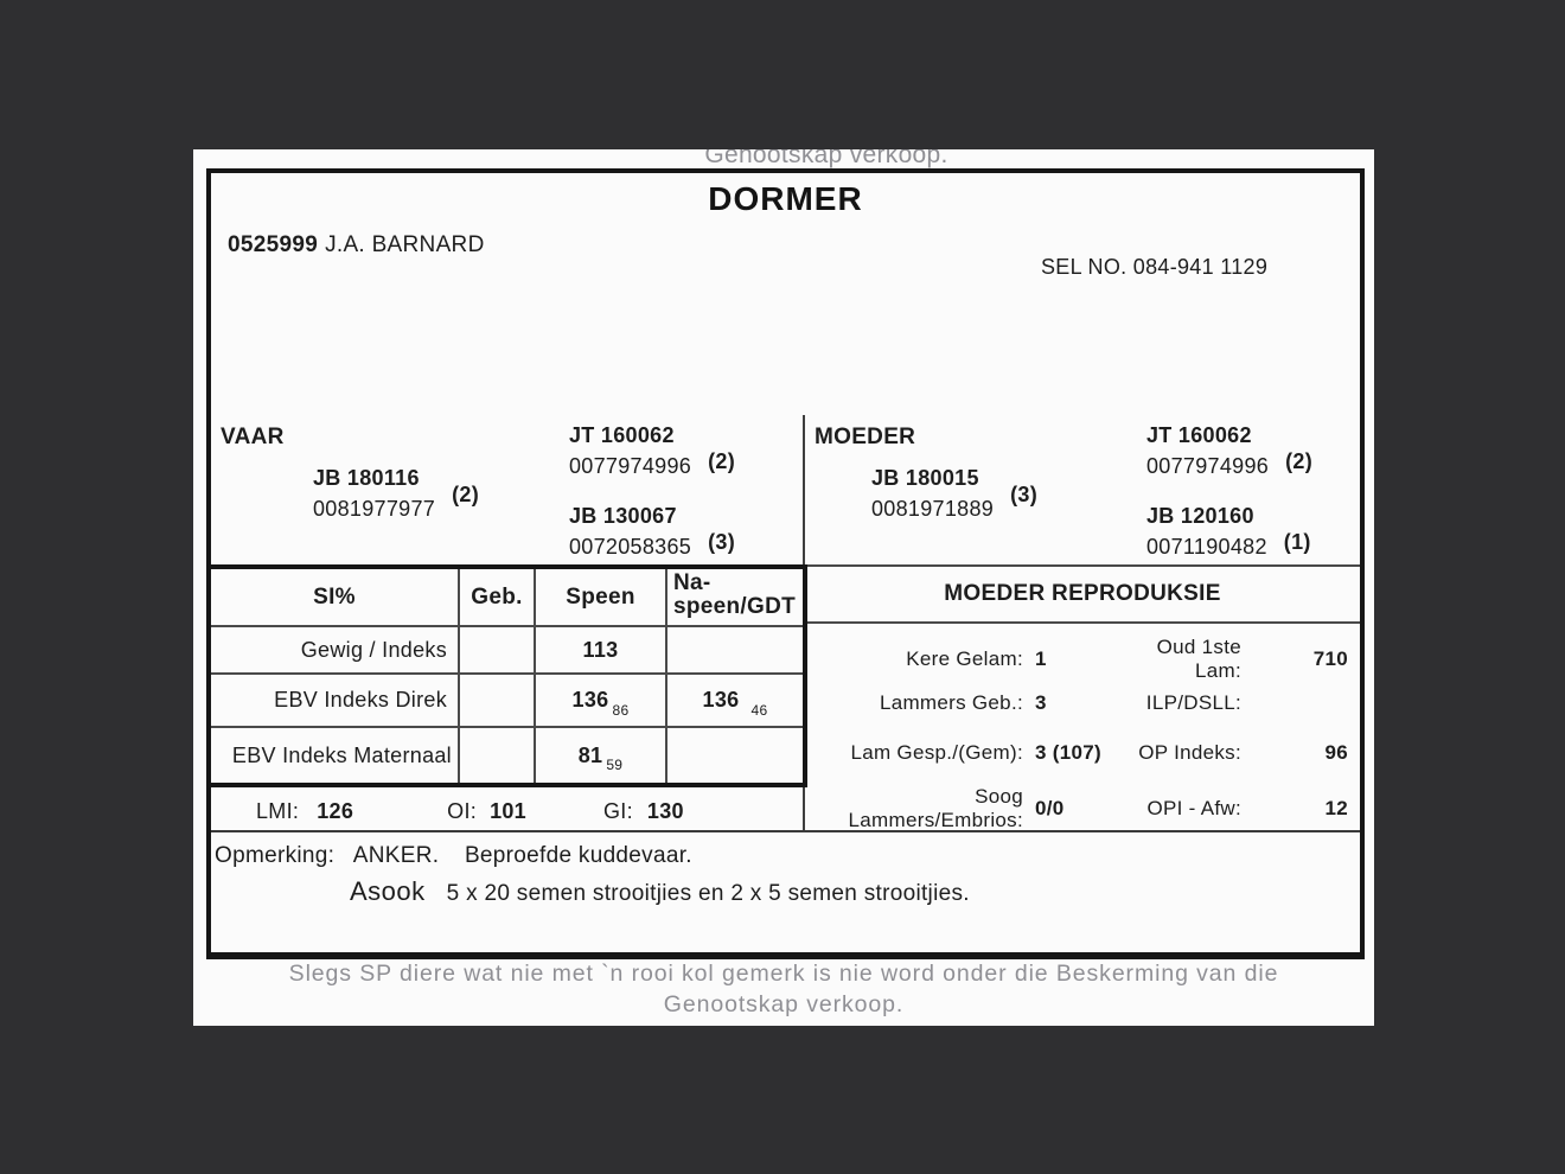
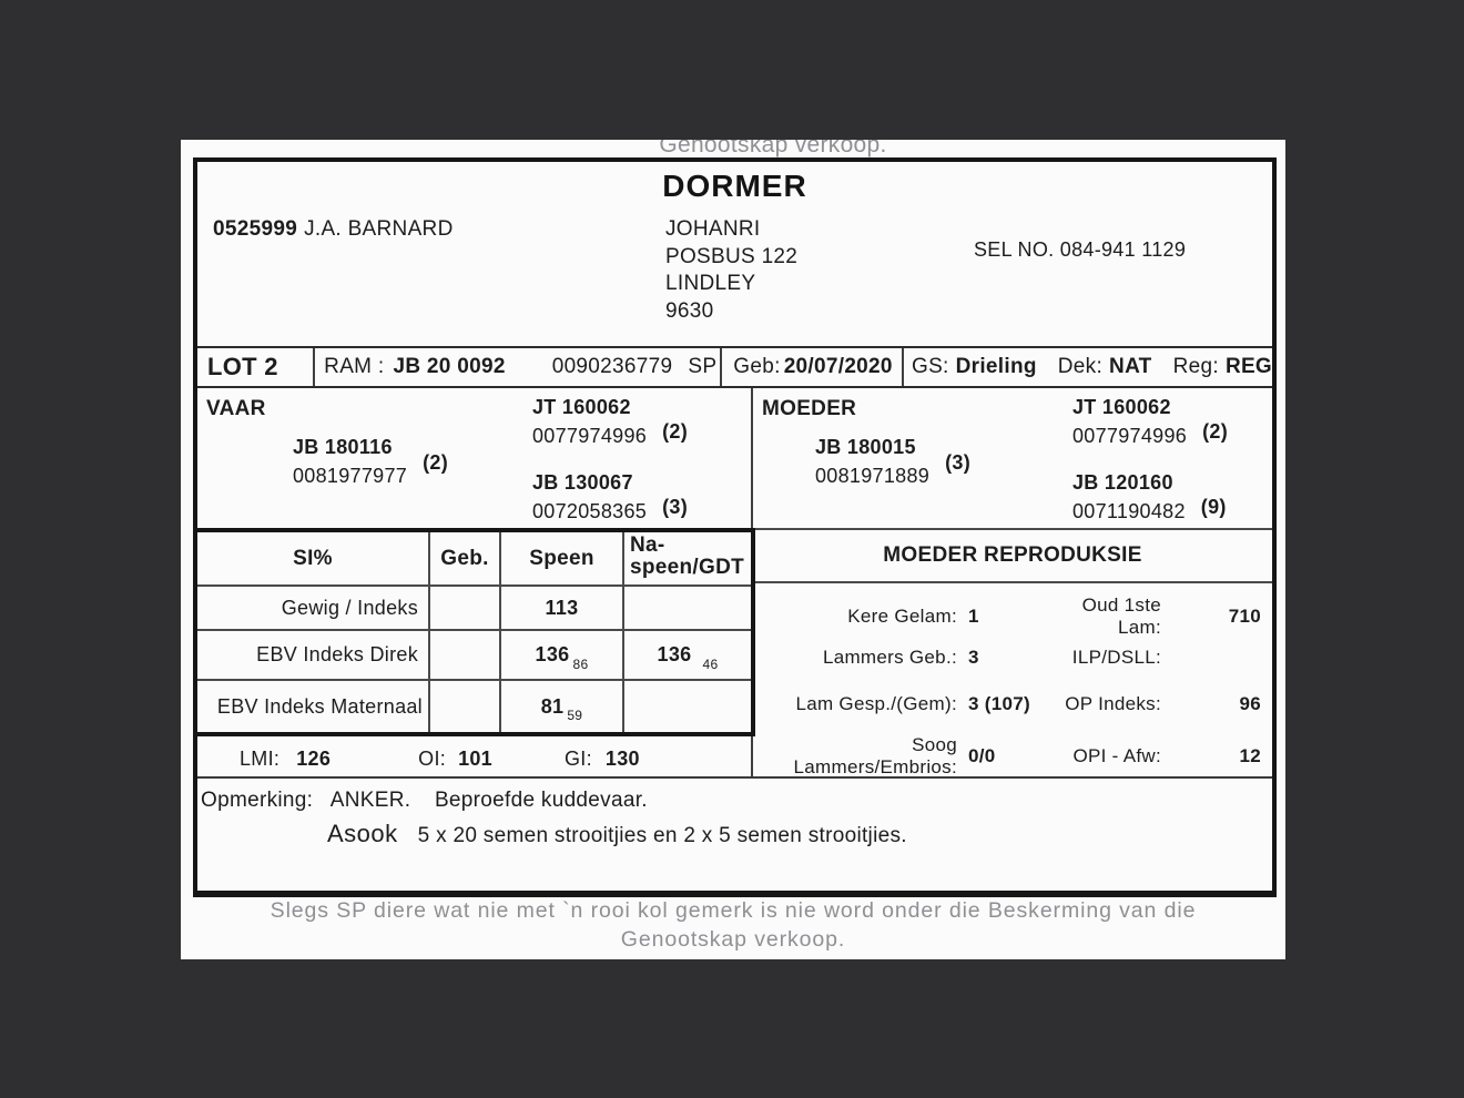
  Genootskap verkoop.
  DORMER
  0525999 J.A. BARNARD
+ JOHANRI
+ POSBUS 122
+ LINDLEY
+ 9630
  SEL NO. 084-941 1129
+ LOT 2
+ RAM :
+ JB 20 0092
+ 0090236779
+ SP
+ Geb:
+ 20/07/2020
+ GS:
+ Drieling
+ Dek:
+ NAT
+ Reg:
+ REG
  VAAR
  JB 180116
  0081977977
  (2)
  JT 160062
  0077974996
  (2)
  JB 130067
  0072058365
  (3)
  MOEDER
  JB 180015
  0081971889
  (3)
  JT 160062
  0077974996
  (2)
  JB 120160
  0071190482
- (1)
+ (9)
  SI%
  Geb.
  Speen
  Na-
  speen/GDT
  Gewig / Indeks
  113
  EBV Indeks Direk
  136
  86
  136
  46
  EBV Indeks Maternaal
  81
  59
  LMI:
  126
  OI:
  101
  GI:
  130
  MOEDER REPRODUKSIE
  Kere Gelam:
  1
  Oud 1ste Lam:
  710
  Lammers Geb.:
  3
  ILP/DSLL:
  Lam Gesp./(Gem):
  3 (107)
  OP Indeks:
  96
  Soog Lammers/Embrios:
  0/0
  OPI - Afw:
  12
  Opmerking: ANKER. Beproefde kuddevaar.
  Asook
  5 x 20 semen strooitjies en 2 x 5 semen strooitjies.
  Slegs SP diere wat nie met `n rooi kol gemerk is nie word onder die Beskerming van die
  Genootskap verkoop.
